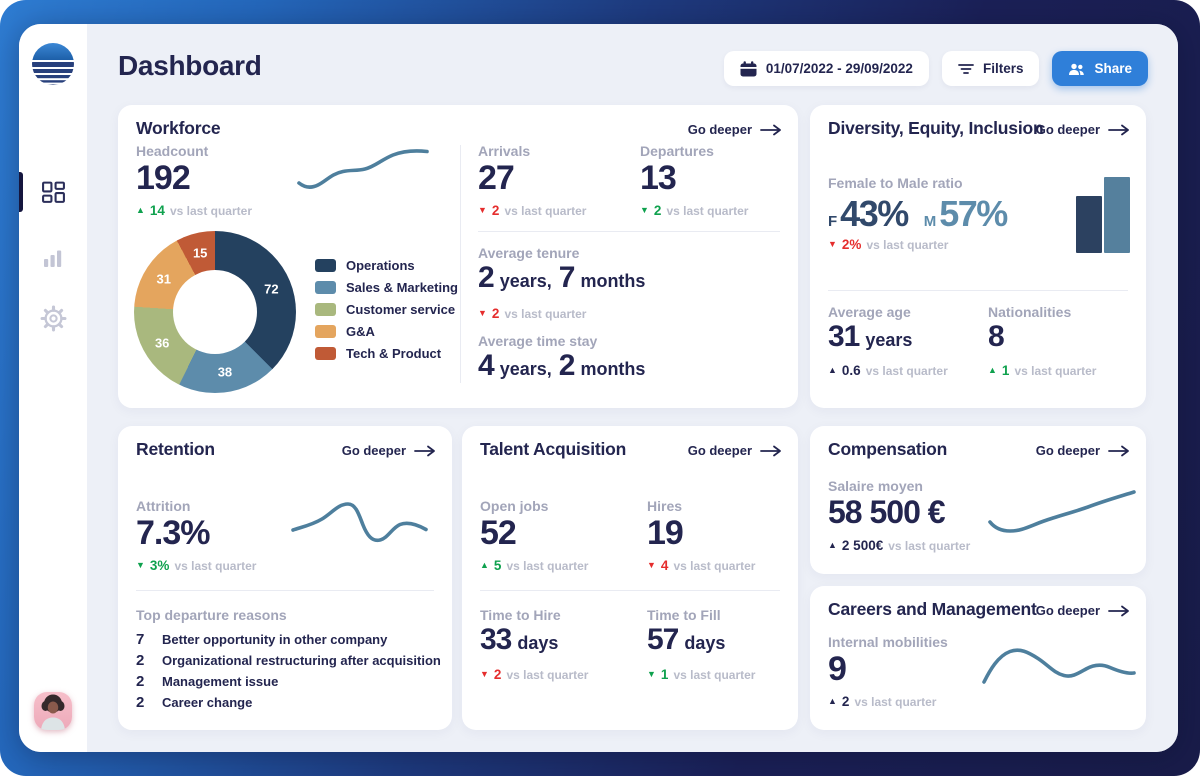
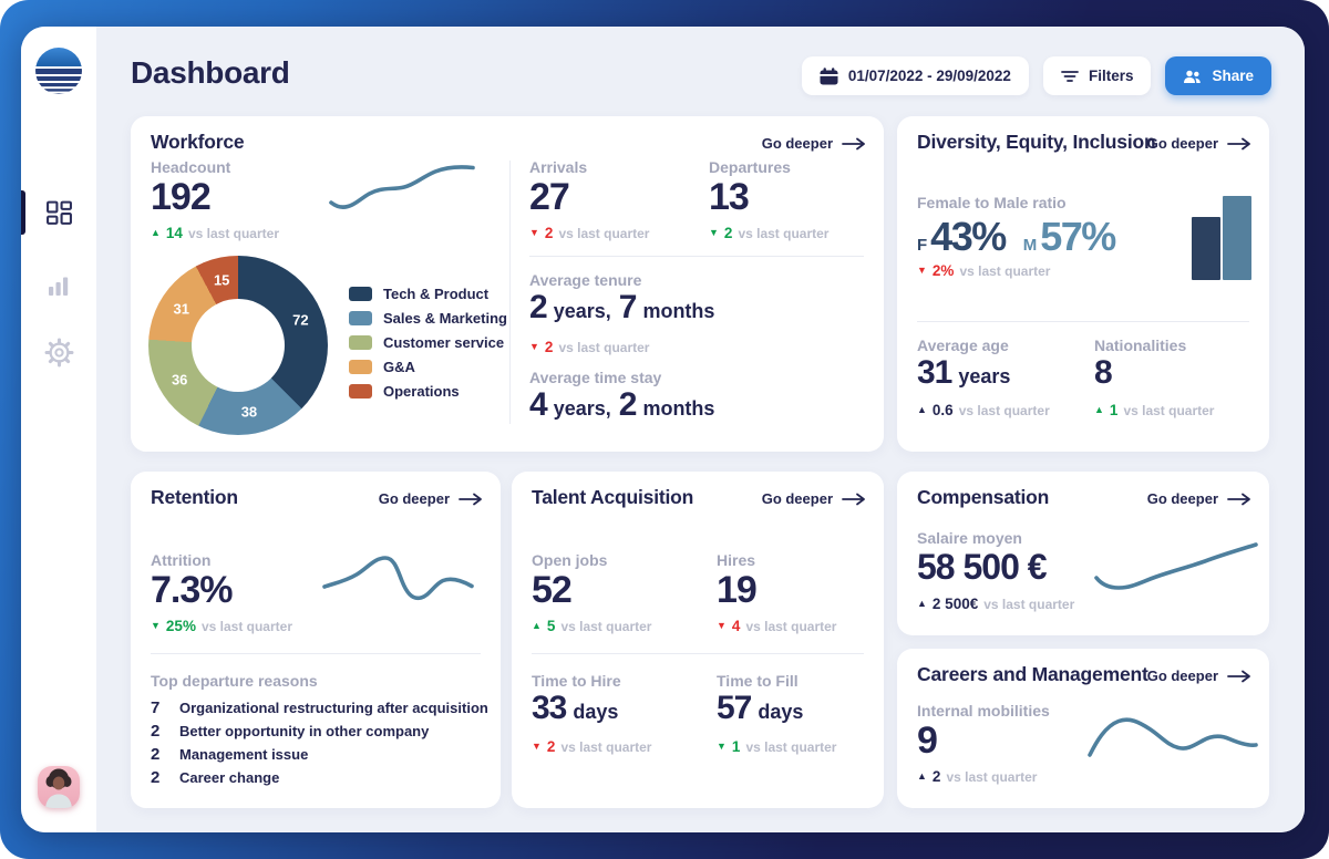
  Dashboard
  01/07/2022 - 29/09/2022
  Filters
  Share
  Workforce
  Go deeper
  Headcount
  192
  ▲
  14
  vs last quarter
  72
  38
  36
  31
  15
- Operations
+ Tech & Product
  Sales & Marketing
  Customer service
  G&A
- Tech & Product
+ Operations
  Arrivals
  27
  ▼
  2
  vs last quarter
  Departures
  13
  ▼
  2
  vs last quarter
  Average tenure
  2
  years,
  7
  months
  ▼
  2
  vs last quarter
  Average time stay
  4
  years,
  2
  months
  Diversity, Equity, Inclusion
  Go deeper
  Female to Male ratio
  F
  43%
  M
  57%
  ▼
  2%
  vs last quarter
  Average age
  31
  years
  ▲
  0.6
  vs last quarter
  Nationalities
  8
  ▲
  1
  vs last quarter
  Retention
  Go deeper
  Attrition
  7.3%
  ▼
- 3%
+ 25%
  vs last quarter
  Top departure reasons
  7
- Better opportunity in other company
+ Organizational restructuring after acquisition
  2
- Organizational restructuring after acquisition
+ Better opportunity in other company
  2
  Management issue
  2
  Career change
  Talent Acquisition
  Go deeper
  Open jobs
  52
  ▲
  5
  vs last quarter
  Hires
  19
  ▼
  4
  vs last quarter
  Time to Hire
  33
  days
  ▼
  2
  vs last quarter
  Time to Fill
  57
  days
  ▼
  1
  vs last quarter
  Compensation
  Go deeper
  Salaire moyen
  58 500 €
  ▲
  2 500€
  vs last quarter
  Careers and Management
  Go deeper
  Internal mobilities
  9
  ▲
  2
  vs last quarter
